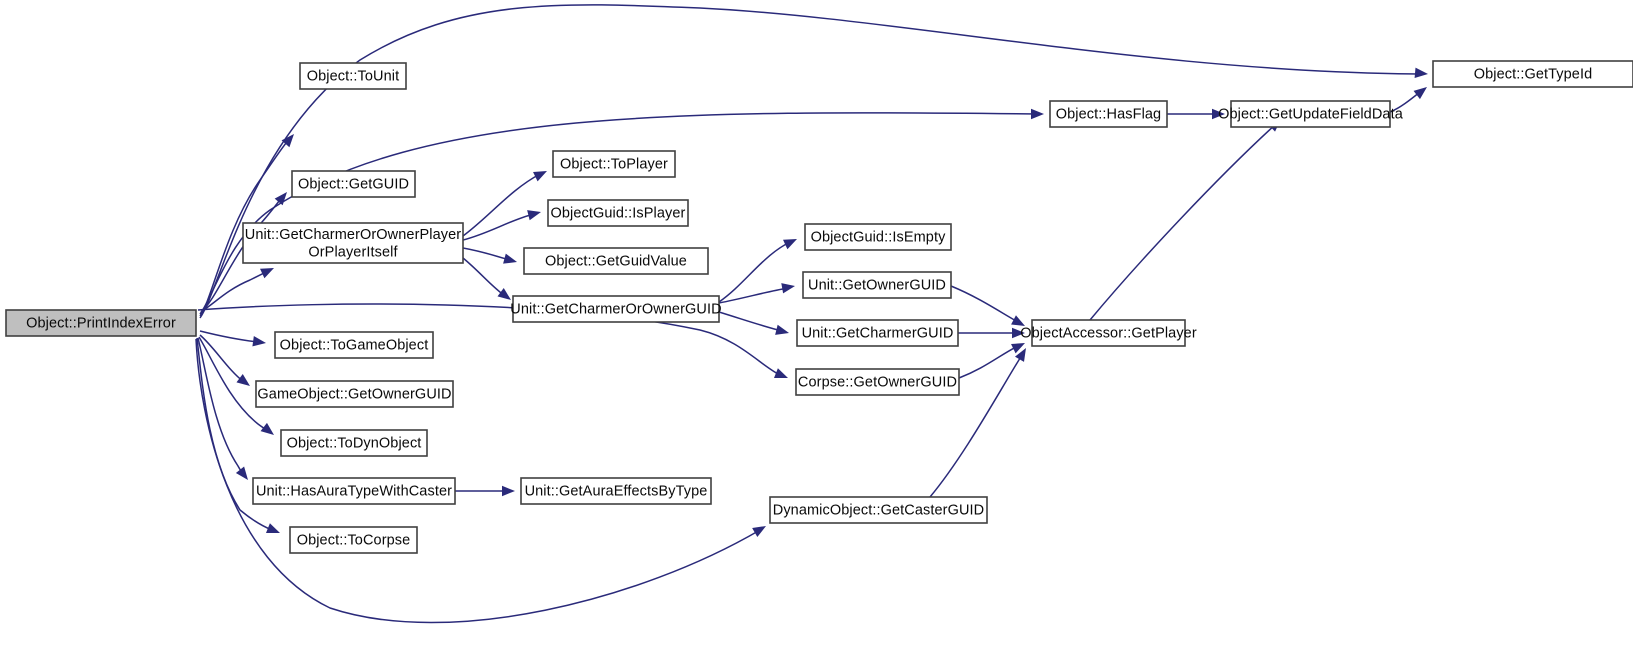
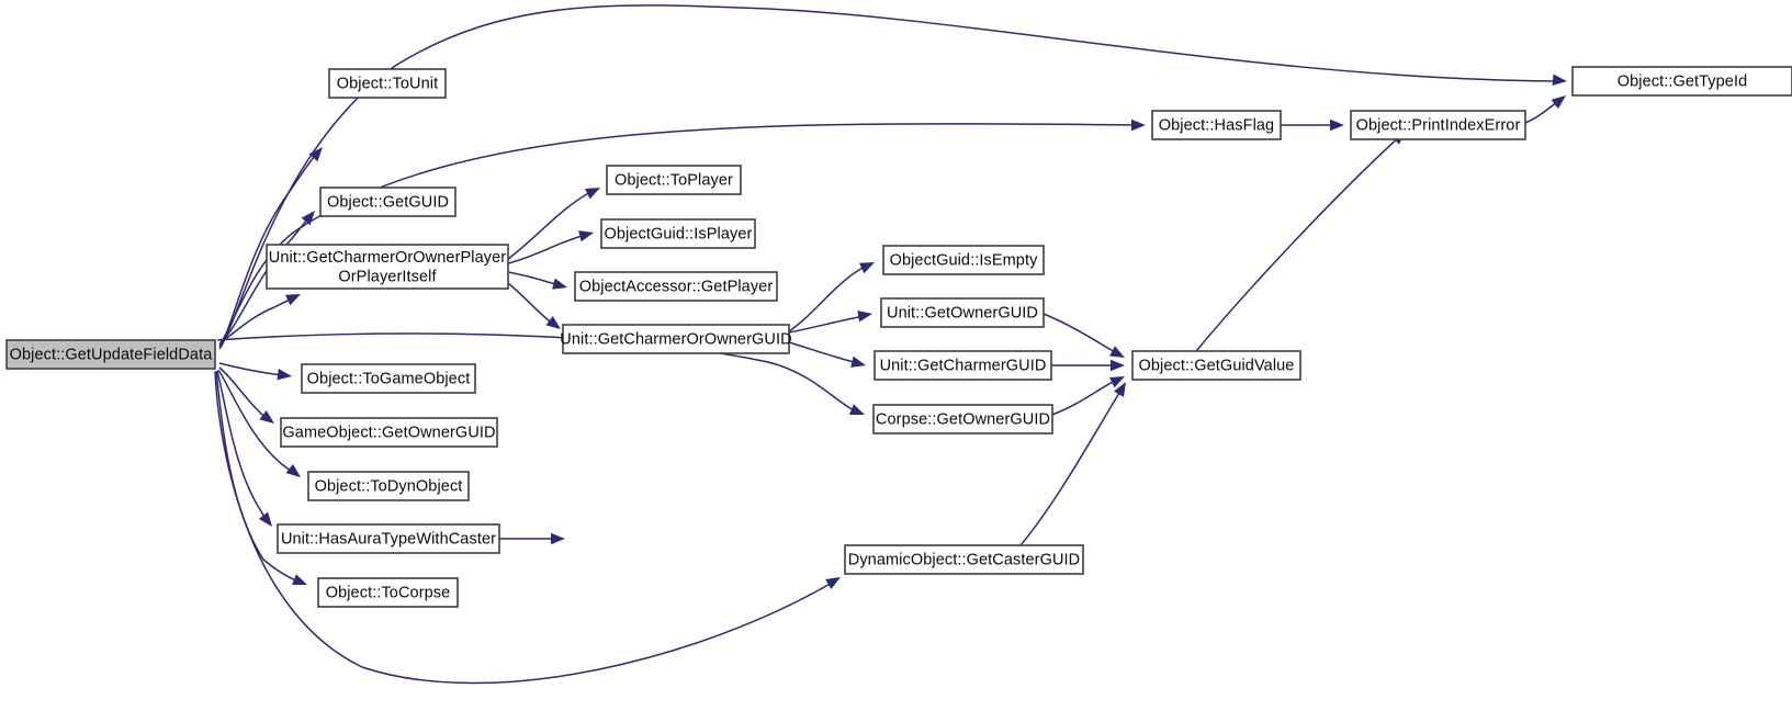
- Object::PrintIndexError
+ Object::GetUpdateFieldData
  Object::ToUnit
  Object::GetGUID
  Unit::GetCharmerOrOwnerPlayer
  OrPlayerItself
  Object::ToGameObject
  GameObject::GetOwnerGUID
  Object::ToDynObject
  Unit::HasAuraTypeWithCaster
  Object::ToCorpse
  Object::ToPlayer
  ObjectGuid::IsPlayer
- Object::GetGuidValue
+ ObjectAccessor::GetPlayer
  Unit::GetCharmerOrOwnerGUID
  ObjectGuid::IsEmpty
  Unit::GetOwnerGUID
  Unit::GetCharmerGUID
  Corpse::GetOwnerGUID
- Unit::GetAuraEffectsByType
  DynamicObject::GetCasterGUID
- ObjectAccessor::GetPlayer
+ Object::GetGuidValue
  Object::HasFlag
- Object::GetUpdateFieldData
+ Object::PrintIndexError
  Object::GetTypeId
